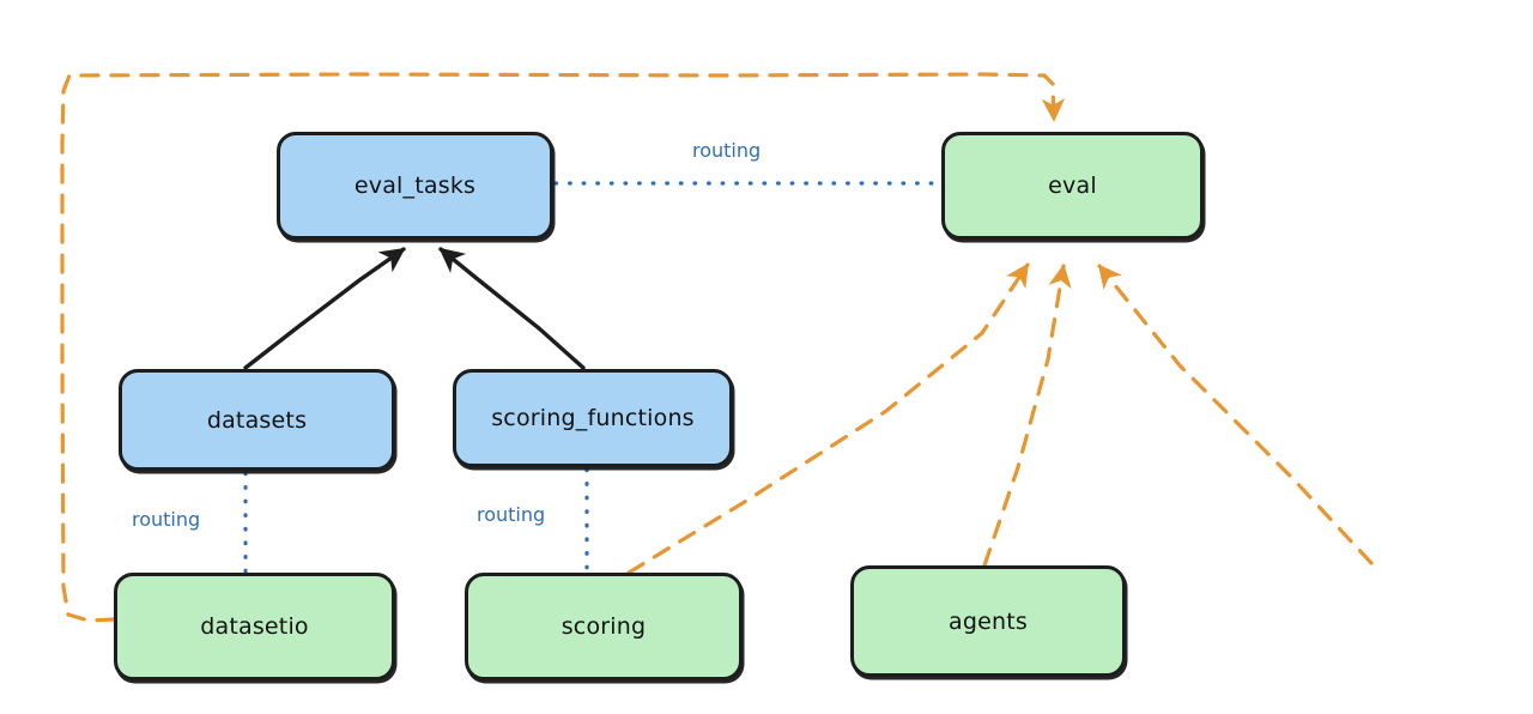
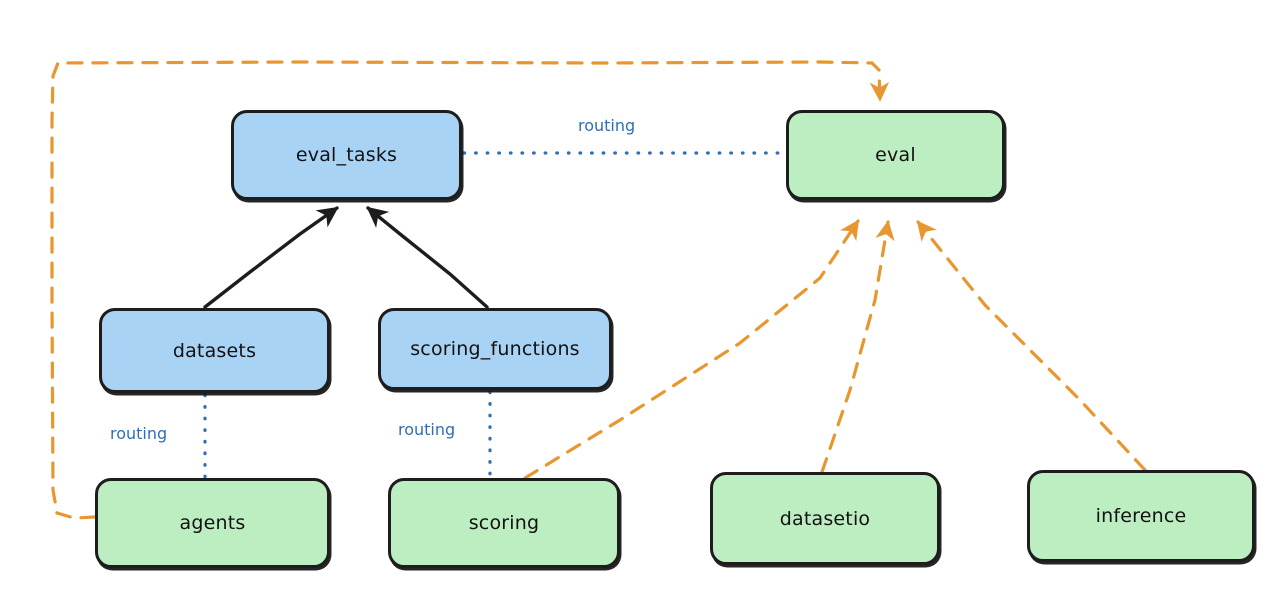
  eval_tasks
  eval
  datasets
  scoring_functions
- datasetio
+ agents
  scoring
- agents
+ datasetio
+ inference
  routing
  routing
  routing
